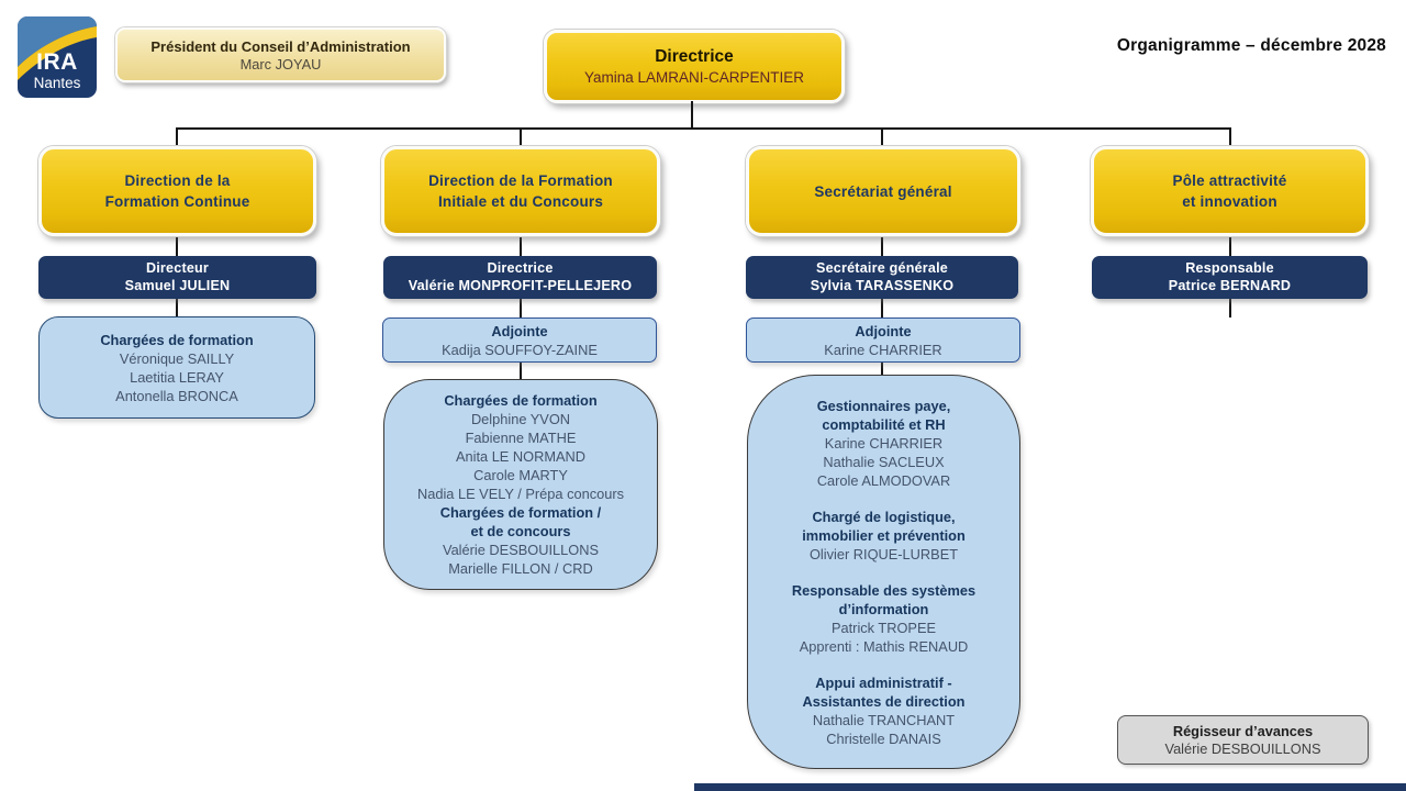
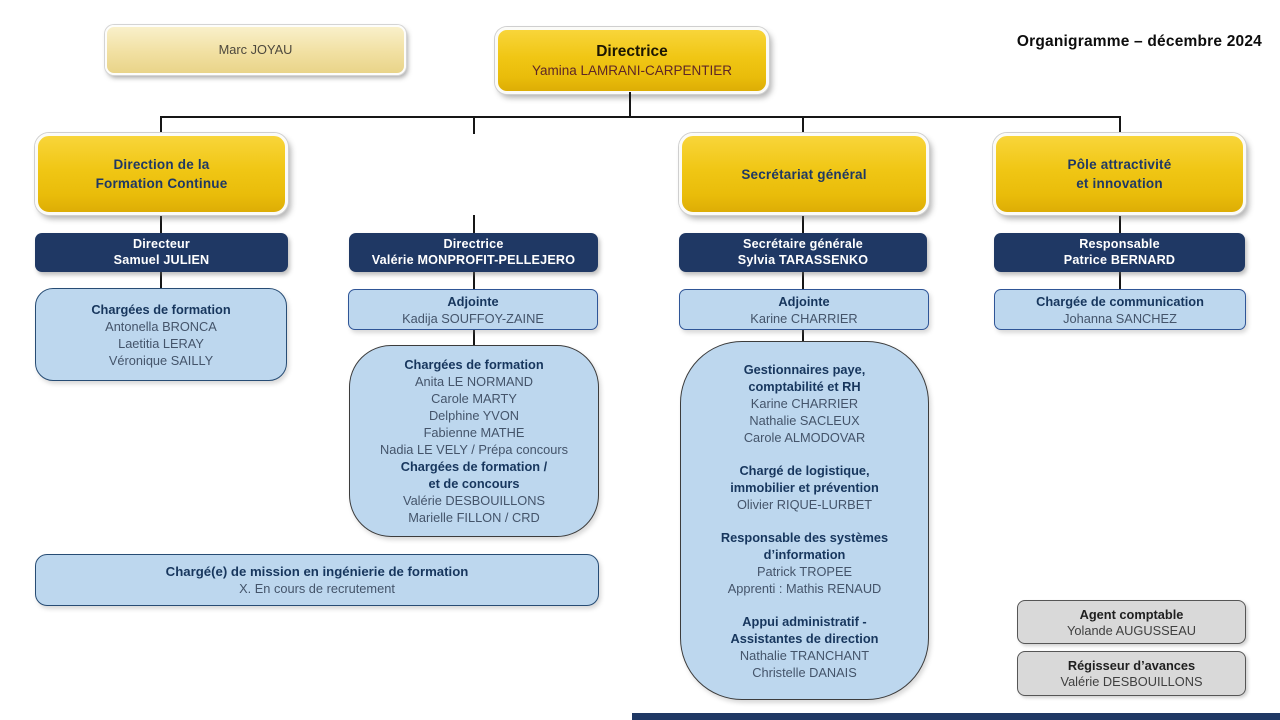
- IRA
- Nantes
- Président du Conseil d’Administration
  Marc JOYAU
  Directrice
  Yamina LAMRANI-CARPENTIER
- Organigramme – décembre 2028
+ Organigramme – décembre 2024
  Direction de la
  Formation Continue
  Directeur
  Samuel JULIEN
  Chargées de formation
- Véronique SAILLY
+ Antonella BRONCA
  Laetitia LERAY
- Antonella BRONCA
+ Véronique SAILLY
- Direction de la Formation
- Initiale et du Concours
  Directrice
  Valérie MONPROFIT-PELLEJERO
  Adjointe
  Kadija SOUFFOY-ZAINE
  Chargées de formation
- Delphine YVON
+ Anita LE NORMAND
- Fabienne MATHE
+ Carole MARTY
- Anita LE NORMAND
+ Delphine YVON
- Carole MARTY
+ Fabienne MATHE
  Nadia LE VELY / Prépa concours
  Chargées de formation /
  et de concours
  Valérie DESBOUILLONS
  Marielle FILLON / CRD
  Secrétariat général
  Secrétaire générale
  Sylvia TARASSENKO
  Adjointe
  Karine CHARRIER
  Gestionnaires paye,
  comptabilité et RH
  Karine CHARRIER
  Nathalie SACLEUX
  Carole ALMODOVAR
  Chargé de logistique,
  immobilier et prévention
  Olivier RIQUE-LURBET
  Responsable des systèmes
  d’information
  Patrick TROPEE
  Apprenti : Mathis RENAUD
  Appui administratif -
  Assistantes de direction
  Nathalie TRANCHANT
  Christelle DANAIS
  Pôle attractivité
  et innovation
  Responsable
  Patrice BERNARD
+ Chargée de communication
+ Johanna SANCHEZ
+ Chargé(e) de mission en ingénierie de formation
+ X. En cours de recrutement
+ Agent comptable
+ Yolande AUGUSSEAU
  Régisseur d’avances
  Valérie DESBOUILLONS
